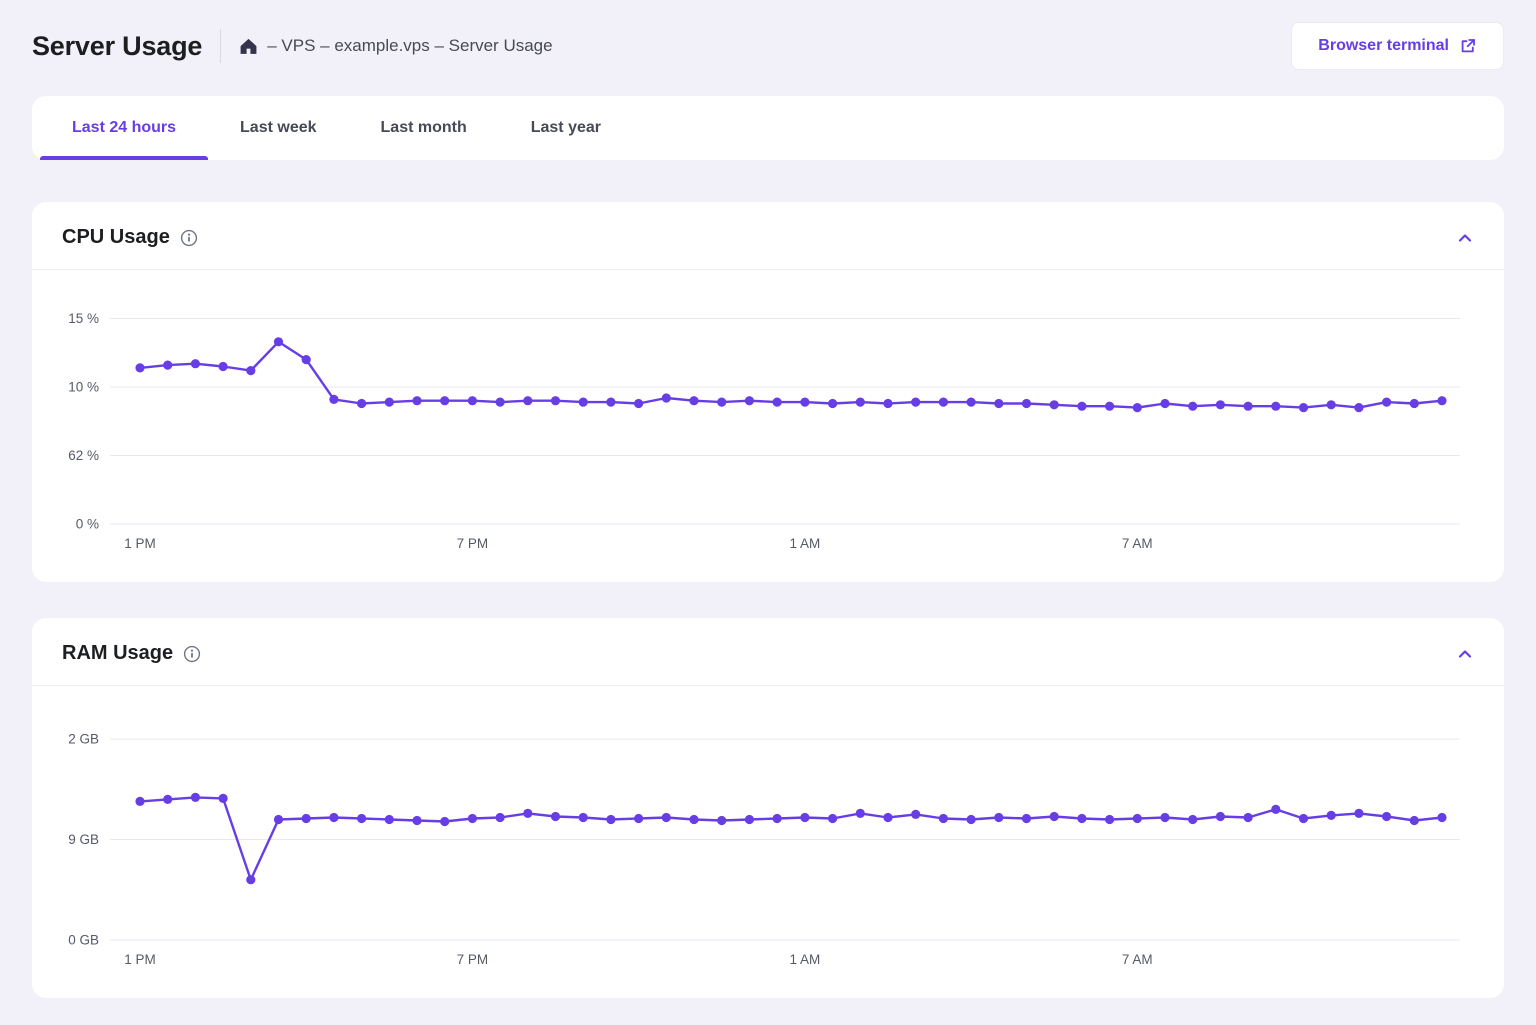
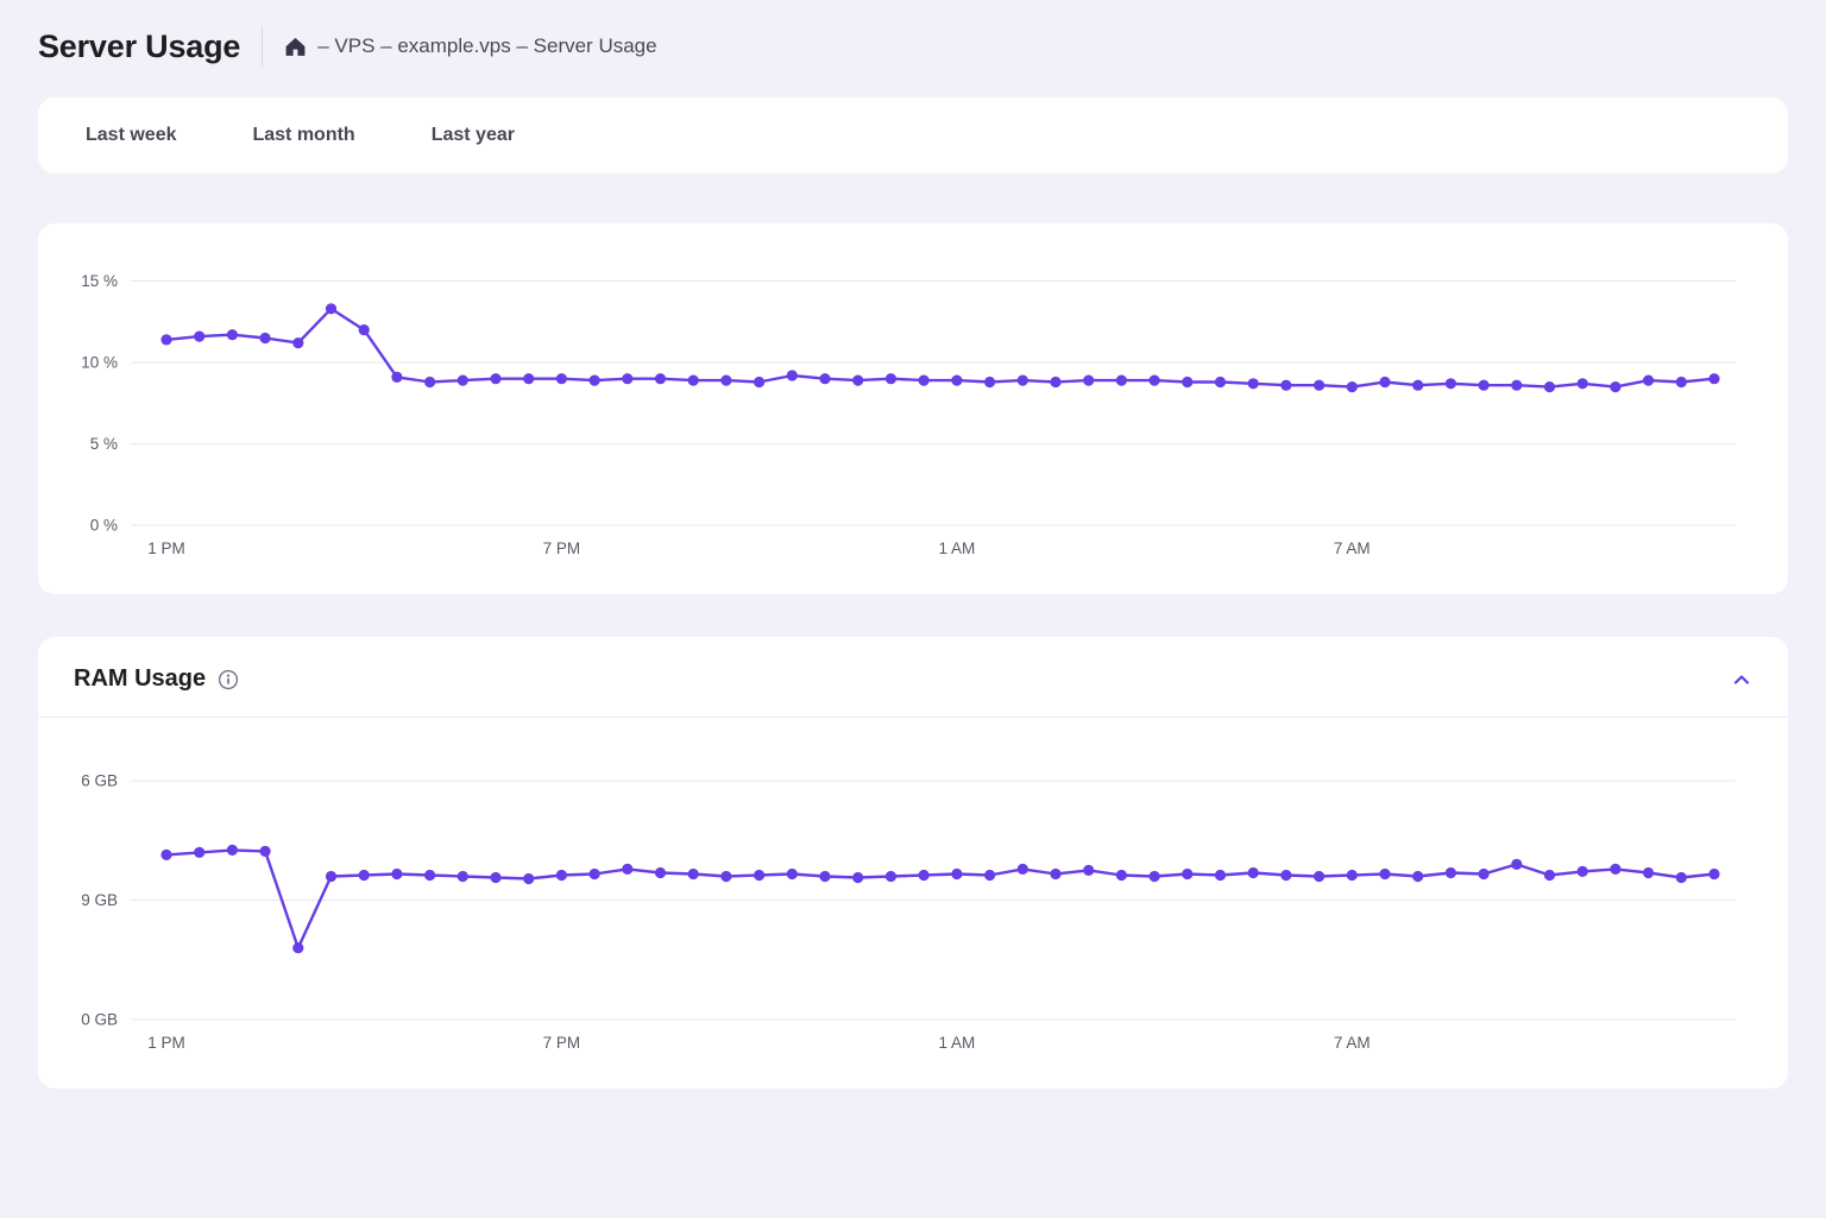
  Server Usage
  – VPS – example.vps – Server Usage
- Browser terminal
- Last 24 hours
  Last week
  Last month
  Last year
- CPU Usage
  15 %
  10 %
- 62 %
+ 5 %
  0 %
  1 PM
  7 PM
  1 AM
  7 AM
  RAM Usage
- 2 GB
+ 6 GB
  9 GB
  0 GB
  1 PM
  7 PM
  1 AM
  7 AM
